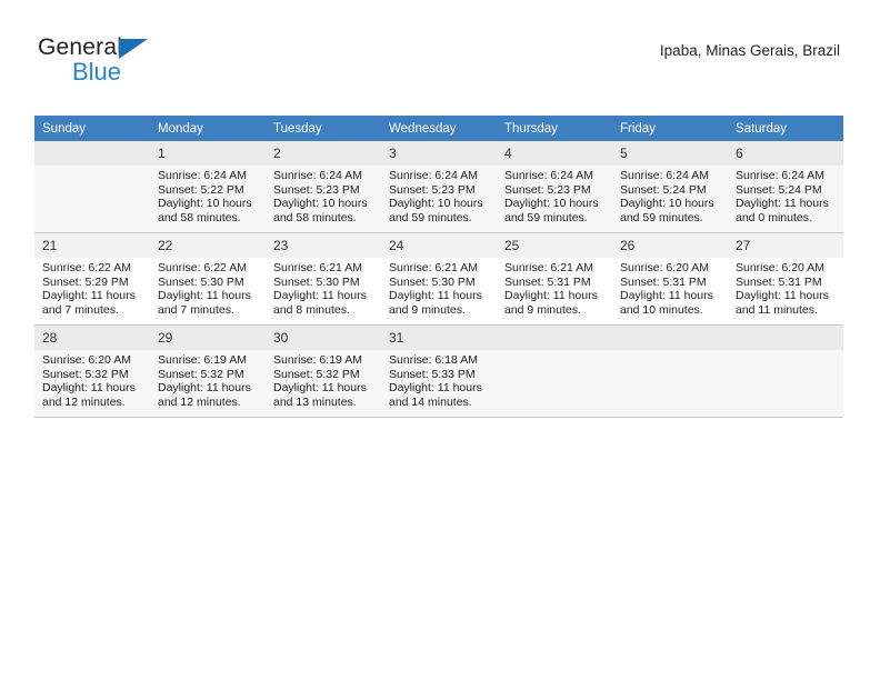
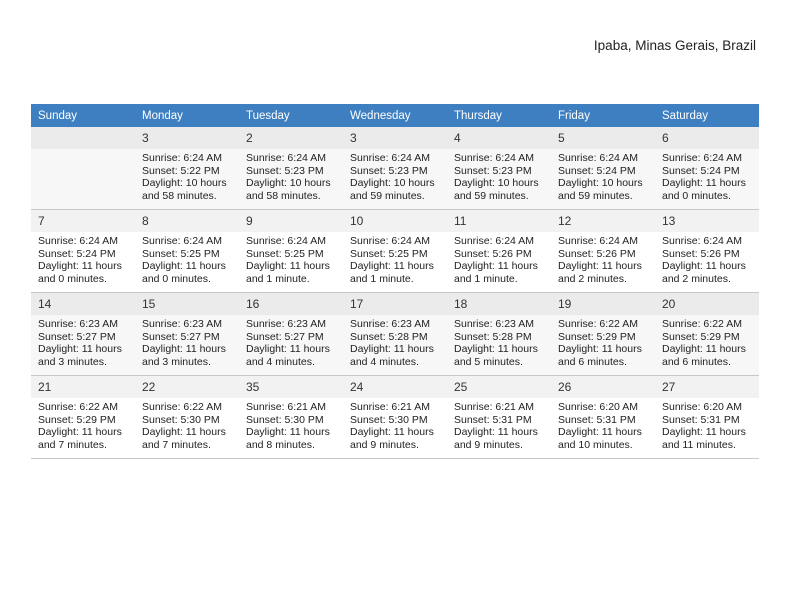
- General
- Blue
  Ipaba, Minas Gerais, Brazil
  Sunday	Monday	Tuesday	Wednesday	Thursday	Friday	Saturday
- 	1Sunrise: 6:24 AMSunset: 5:22 PMDaylight: 10 hoursand 58 minutes.	2Sunrise: 6:24 AMSunset: 5:23 PMDaylight: 10 hoursand 58 minutes.	3Sunrise: 6:24 AMSunset: 5:23 PMDaylight: 10 hoursand 59 minutes.	4Sunrise: 6:24 AMSunset: 5:23 PMDaylight: 10 hoursand 59 minutes.	5Sunrise: 6:24 AMSunset: 5:24 PMDaylight: 10 hoursand 59 minutes.	6Sunrise: 6:24 AMSunset: 5:24 PMDaylight: 11 hoursand 0 minutes.
+ 	3Sunrise: 6:24 AMSunset: 5:22 PMDaylight: 10 hoursand 58 minutes.	2Sunrise: 6:24 AMSunset: 5:23 PMDaylight: 10 hoursand 58 minutes.	3Sunrise: 6:24 AMSunset: 5:23 PMDaylight: 10 hoursand 59 minutes.	4Sunrise: 6:24 AMSunset: 5:23 PMDaylight: 10 hoursand 59 minutes.	5Sunrise: 6:24 AMSunset: 5:24 PMDaylight: 10 hoursand 59 minutes.	6Sunrise: 6:24 AMSunset: 5:24 PMDaylight: 11 hoursand 0 minutes.
+ 7Sunrise: 6:24 AMSunset: 5:24 PMDaylight: 11 hoursand 0 minutes.	8Sunrise: 6:24 AMSunset: 5:25 PMDaylight: 11 hoursand 0 minutes.	9Sunrise: 6:24 AMSunset: 5:25 PMDaylight: 11 hoursand 1 minute.	10Sunrise: 6:24 AMSunset: 5:25 PMDaylight: 11 hoursand 1 minute.	11Sunrise: 6:24 AMSunset: 5:26 PMDaylight: 11 hoursand 1 minute.	12Sunrise: 6:24 AMSunset: 5:26 PMDaylight: 11 hoursand 2 minutes.	13Sunrise: 6:24 AMSunset: 5:26 PMDaylight: 11 hoursand 2 minutes.
+ 14Sunrise: 6:23 AMSunset: 5:27 PMDaylight: 11 hoursand 3 minutes.	15Sunrise: 6:23 AMSunset: 5:27 PMDaylight: 11 hoursand 3 minutes.	16Sunrise: 6:23 AMSunset: 5:27 PMDaylight: 11 hoursand 4 minutes.	17Sunrise: 6:23 AMSunset: 5:28 PMDaylight: 11 hoursand 4 minutes.	18Sunrise: 6:23 AMSunset: 5:28 PMDaylight: 11 hoursand 5 minutes.	19Sunrise: 6:22 AMSunset: 5:29 PMDaylight: 11 hoursand 6 minutes.	20Sunrise: 6:22 AMSunset: 5:29 PMDaylight: 11 hoursand 6 minutes.
- 21Sunrise: 6:22 AMSunset: 5:29 PMDaylight: 11 hoursand 7 minutes.	22Sunrise: 6:22 AMSunset: 5:30 PMDaylight: 11 hoursand 7 minutes.	23Sunrise: 6:21 AMSunset: 5:30 PMDaylight: 11 hoursand 8 minutes.	24Sunrise: 6:21 AMSunset: 5:30 PMDaylight: 11 hoursand 9 minutes.	25Sunrise: 6:21 AMSunset: 5:31 PMDaylight: 11 hoursand 9 minutes.	26Sunrise: 6:20 AMSunset: 5:31 PMDaylight: 11 hoursand 10 minutes.	27Sunrise: 6:20 AMSunset: 5:31 PMDaylight: 11 hoursand 11 minutes.
+ 21Sunrise: 6:22 AMSunset: 5:29 PMDaylight: 11 hoursand 7 minutes.	22Sunrise: 6:22 AMSunset: 5:30 PMDaylight: 11 hoursand 7 minutes.	35Sunrise: 6:21 AMSunset: 5:30 PMDaylight: 11 hoursand 8 minutes.	24Sunrise: 6:21 AMSunset: 5:30 PMDaylight: 11 hoursand 9 minutes.	25Sunrise: 6:21 AMSunset: 5:31 PMDaylight: 11 hoursand 9 minutes.	26Sunrise: 6:20 AMSunset: 5:31 PMDaylight: 11 hoursand 10 minutes.	27Sunrise: 6:20 AMSunset: 5:31 PMDaylight: 11 hoursand 11 minutes.
- 28Sunrise: 6:20 AMSunset: 5:32 PMDaylight: 11 hoursand 12 minutes.	29Sunrise: 6:19 AMSunset: 5:32 PMDaylight: 11 hoursand 12 minutes.	30Sunrise: 6:19 AMSunset: 5:32 PMDaylight: 11 hoursand 13 minutes.	31Sunrise: 6:18 AMSunset: 5:33 PMDaylight: 11 hoursand 14 minutes.
